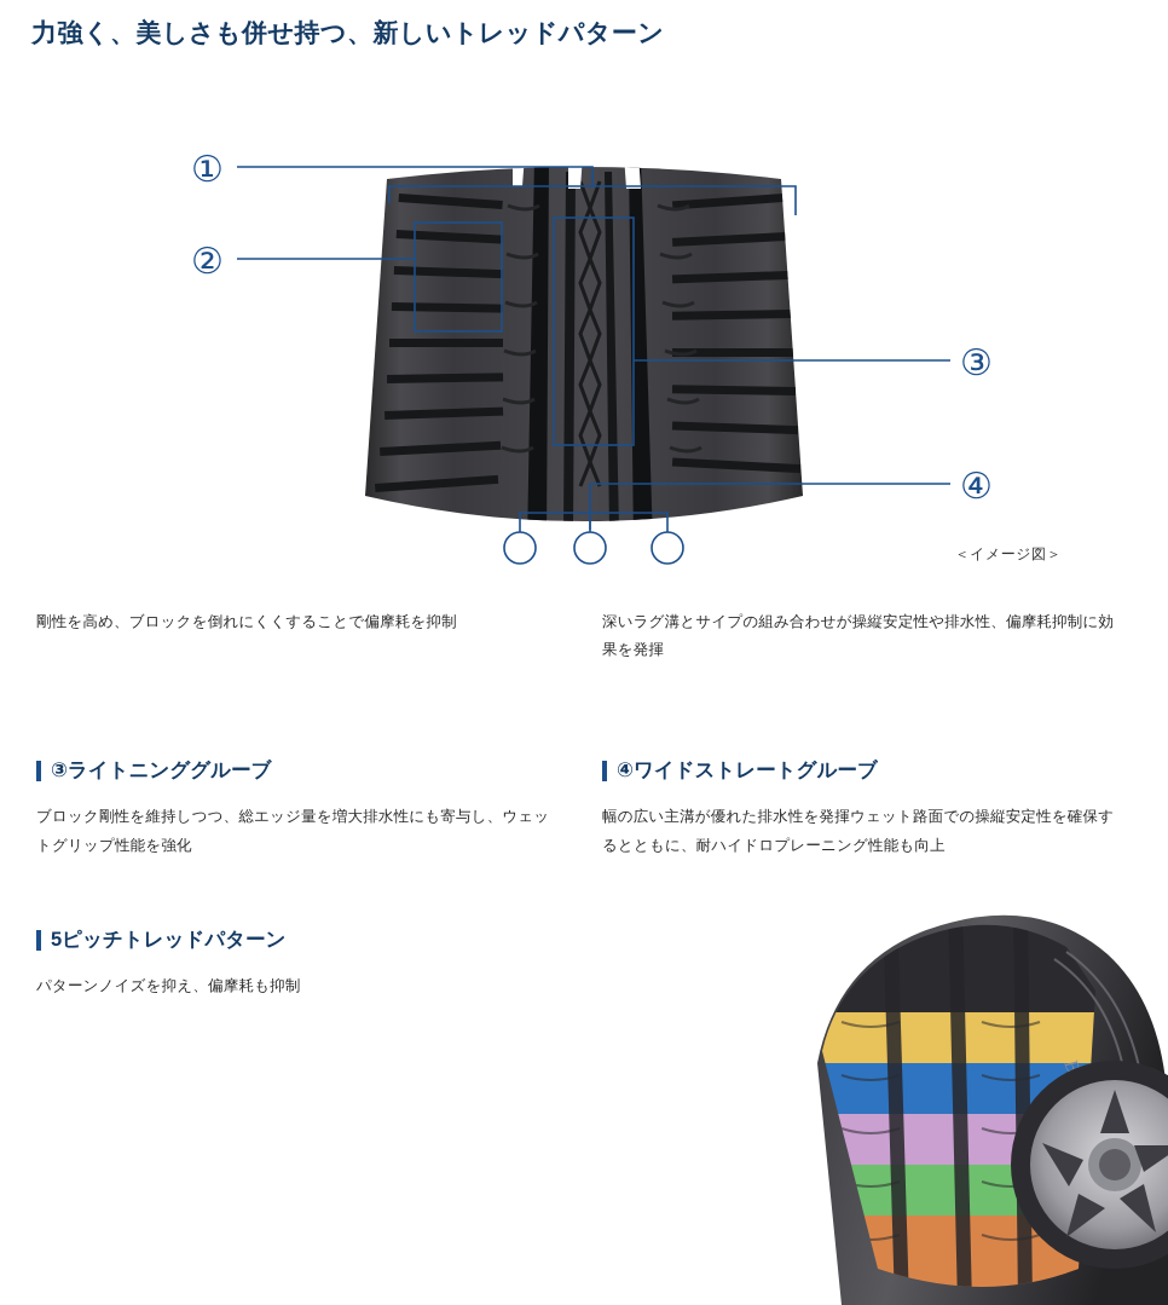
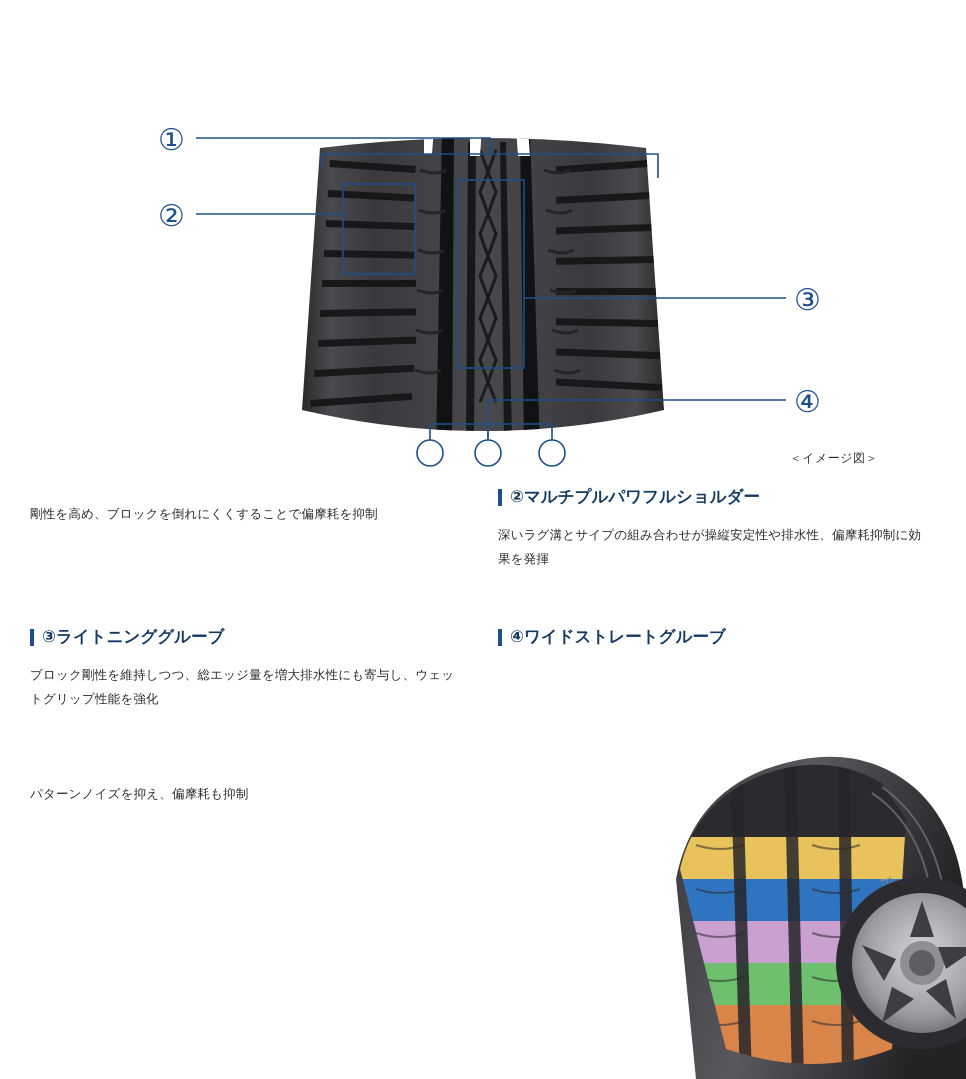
- 力強く、美しさも併せ持つ、新しいトレッドパターン
  ①
  ②
  ③
  ④
  ＜イメージ図＞
  剛性を高め、ブロックを倒れにくくすることで偏摩耗を抑制
+ ②マルチプルパワフルショルダー
  深いラグ溝とサイプの組み合わせが操縦安定性や排水性、偏摩耗抑制に効果を発揮
  ③ライトニンググルーブ
  ブロック剛性を維持しつつ、総エッジ量を増大排水性にも寄与し、ウェットグリップ性能を強化
  ④ワイドストレートグルーブ
- 幅の広い主溝が優れた排水性を発揮ウェット路面での操縦安定性を確保するとともに、耐ハイドロプレーニング性能も向上
- 5ピッチトレッドパターン
  パターンノイズを抑え、偏摩耗も抑制
